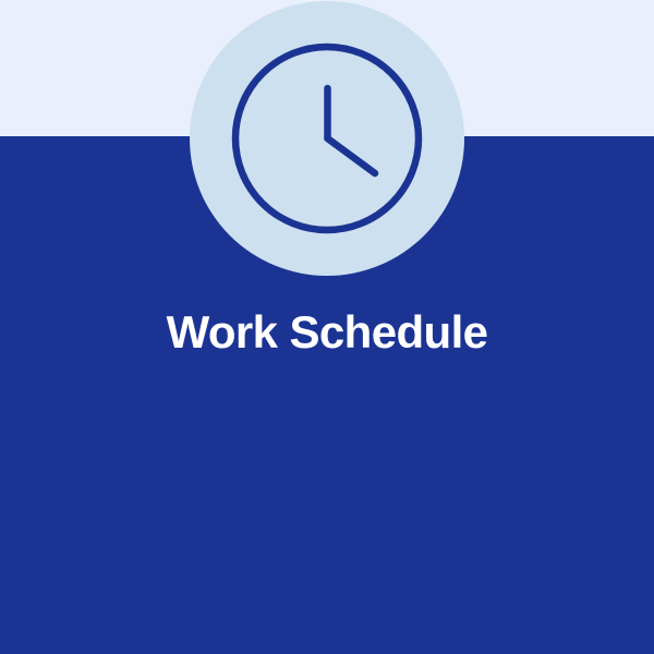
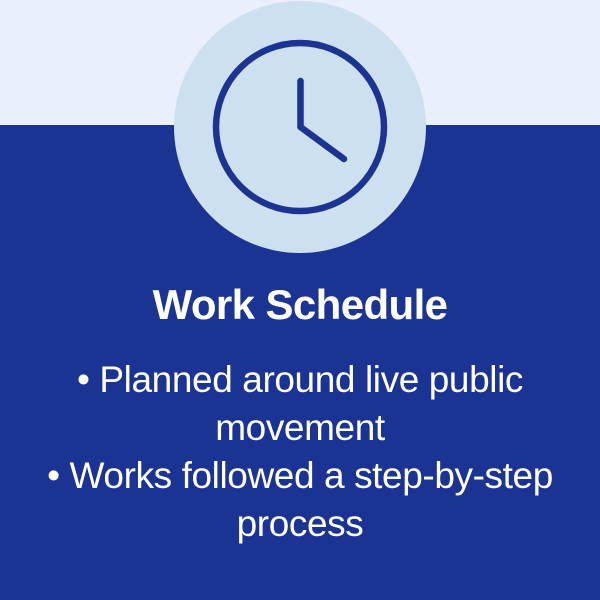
  Work Schedule
+ • Planned around live public movement
+ • Works followed a step-by-step process
